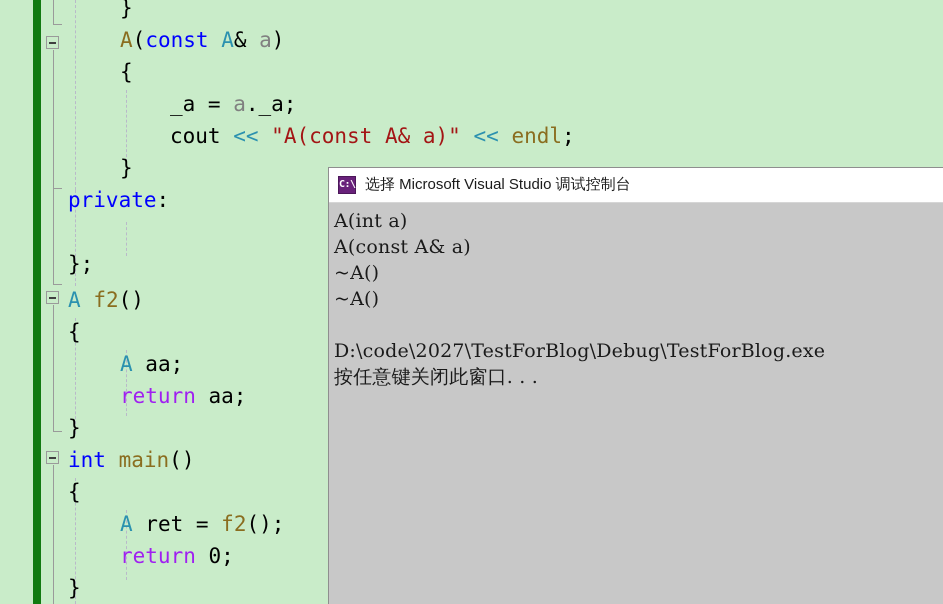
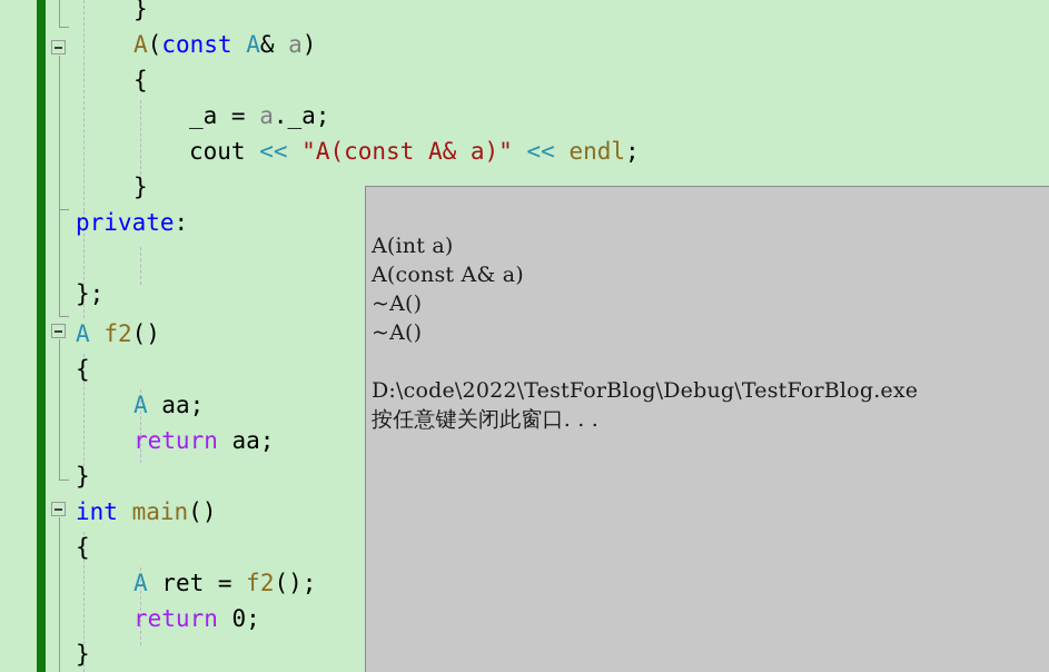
  }
  A(const A& a)
  {
  _a = a._a;
  cout << "A(const A& a)" << endl;
  }
  private:
  };
  A f2()
  {
  A aa;
  return aa;
  }
  int main()
  {
  A ret = f2();
  return 0;
  }
- C:\
- 选择 Microsoft Visual Studio 调试控制台
  A(int a)
  A(const A& a)
  ~A()
  ~A()
- D:\code\2027\TestForBlog\Debug\TestForBlog.exe
+ D:\code\2022\TestForBlog\Debug\TestForBlog.exe
  按任意键关闭此窗口. . .
